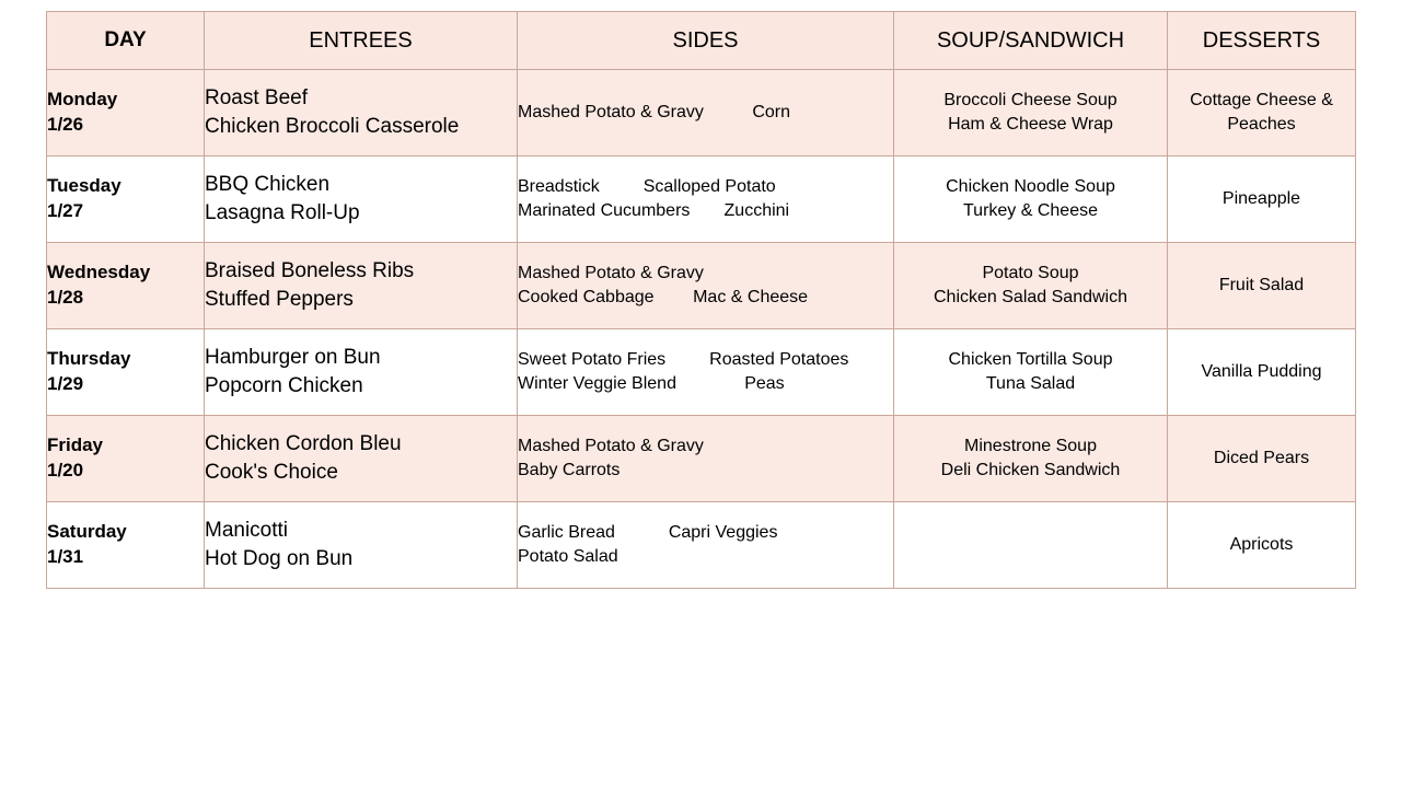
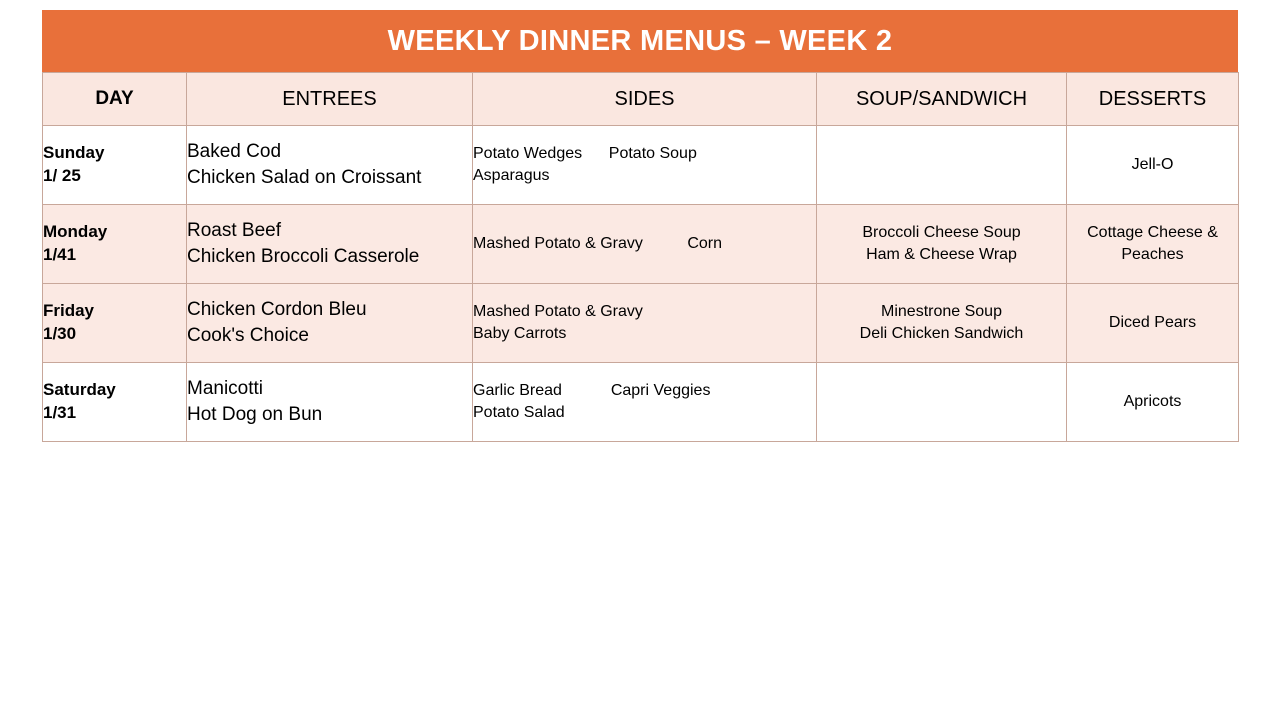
+ WEEKLY DINNER MENUS – WEEK 2
  DAY	ENTREES	SIDES	SOUP/SANDWICH	DESSERTS
+ Sunday1/ 25	Baked CodChicken Salad on Croissant	Potato Wedges Potato SoupAsparagus		Jell-O
- Monday1/26	Roast BeefChicken Broccoli Casserole	Mashed Potato & Gravy Corn	Broccoli Cheese SoupHam & Cheese Wrap	Cottage Cheese &Peaches
+ Monday1/41	Roast BeefChicken Broccoli Casserole	Mashed Potato & Gravy Corn	Broccoli Cheese SoupHam & Cheese Wrap	Cottage Cheese &Peaches
- Tuesday1/27	BBQ ChickenLasagna Roll-Up	Breadstick Scalloped PotatoMarinated Cucumbers Zucchini	Chicken Noodle SoupTurkey & Cheese	Pineapple
- Wednesday1/28	Braised Boneless RibsStuffed Peppers	Mashed Potato & GravyCooked Cabbage Mac & Cheese	Potato SoupChicken Salad Sandwich	Fruit Salad
- Thursday1/29	Hamburger on BunPopcorn Chicken	Sweet Potato Fries Roasted PotatoesWinter Veggie Blend Peas	Chicken Tortilla SoupTuna Salad	Vanilla Pudding
- Friday1/20	Chicken Cordon BleuCook's Choice	Mashed Potato & GravyBaby Carrots	Minestrone SoupDeli Chicken Sandwich	Diced Pears
+ Friday1/30	Chicken Cordon BleuCook's Choice	Mashed Potato & GravyBaby Carrots	Minestrone SoupDeli Chicken Sandwich	Diced Pears
  Saturday1/31	ManicottiHot Dog on Bun	Garlic Bread Capri VeggiesPotato Salad		Apricots
